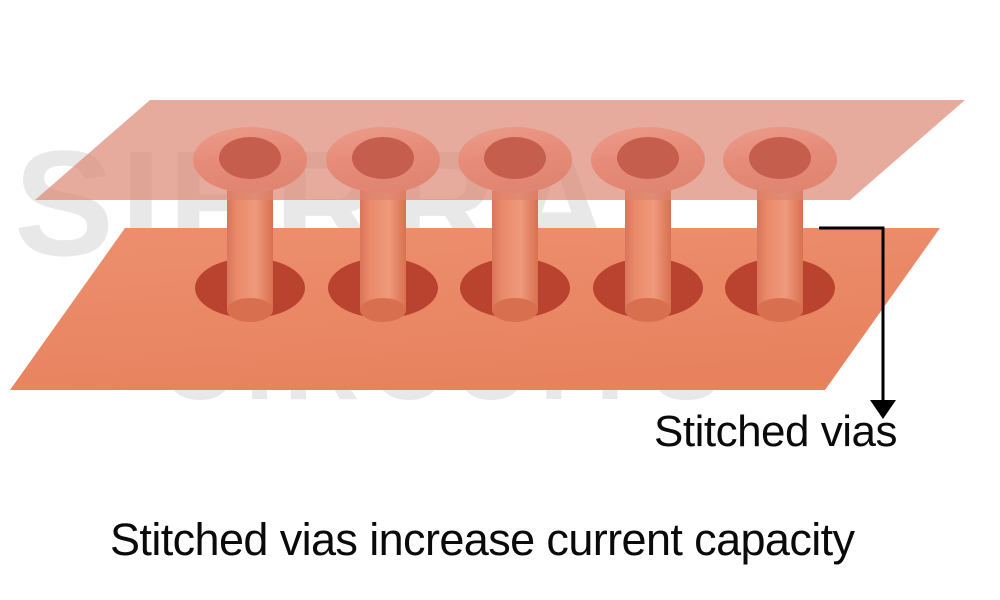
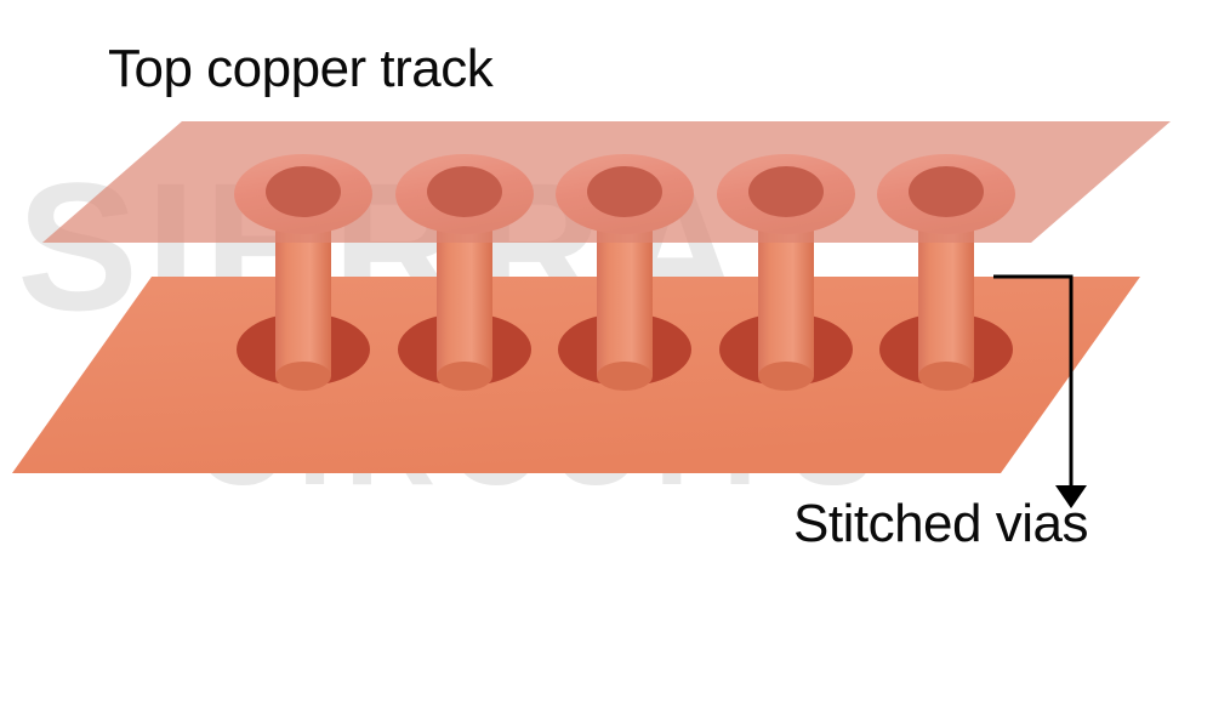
  SIERRA
+ Top copper track
  Stitched vias
- Stitched vias increase current capacity
